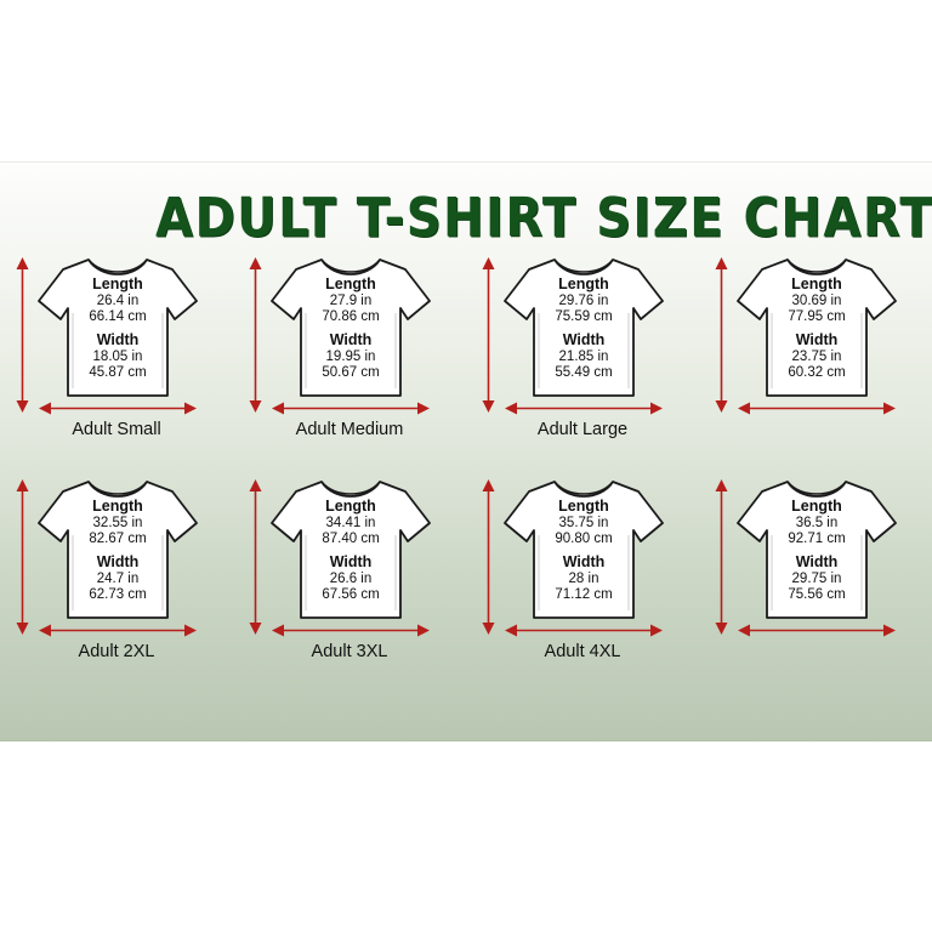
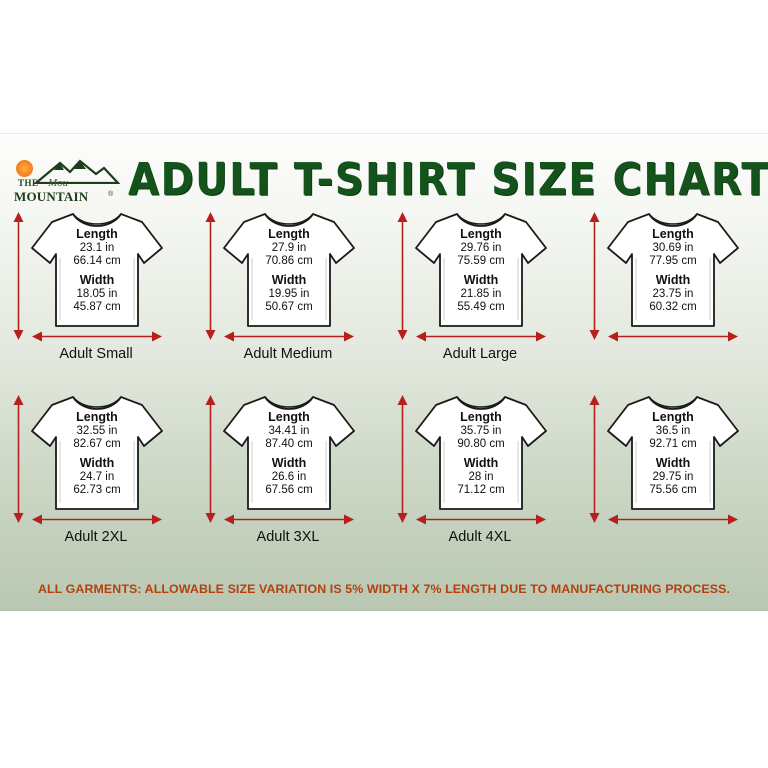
+ THE
+ Mou
+ MOUNTAIN
  ADULT T-SHIRT SIZE CHART
  Length
- 26.4 in
+ 23.1 in
  66.14 cm Width
  18.05 in
  45.87 cm
  Adult Small
  Length
  27.9 in
  70.86 cm Width
  19.95 in
  50.67 cm
  Adult Medium
  Length
  29.76 in
  75.59 cm Width
  21.85 in
  55.49 cm
  Adult Large
  Length
  30.69 in
  77.95 cm Width
  23.75 in
  60.32 cm
  Length
  32.55 in
  82.67 cm Width
  24.7 in
  62.73 cm
  Adult 2XL
  Length
  34.41 in
  87.40 cm Width
  26.6 in
  67.56 cm
  Adult 3XL
  Length
  35.75 in
  90.80 cm Width
  28 in
  71.12 cm
  Adult 4XL
  Length
  36.5 in
  92.71 cm Width
  29.75 in
  75.56 cm
+ ALL GARMENTS: ALLOWABLE SIZE VARIATION IS 5% WIDTH X 7% LENGTH DUE TO MANUFACTURING PROCESS.
